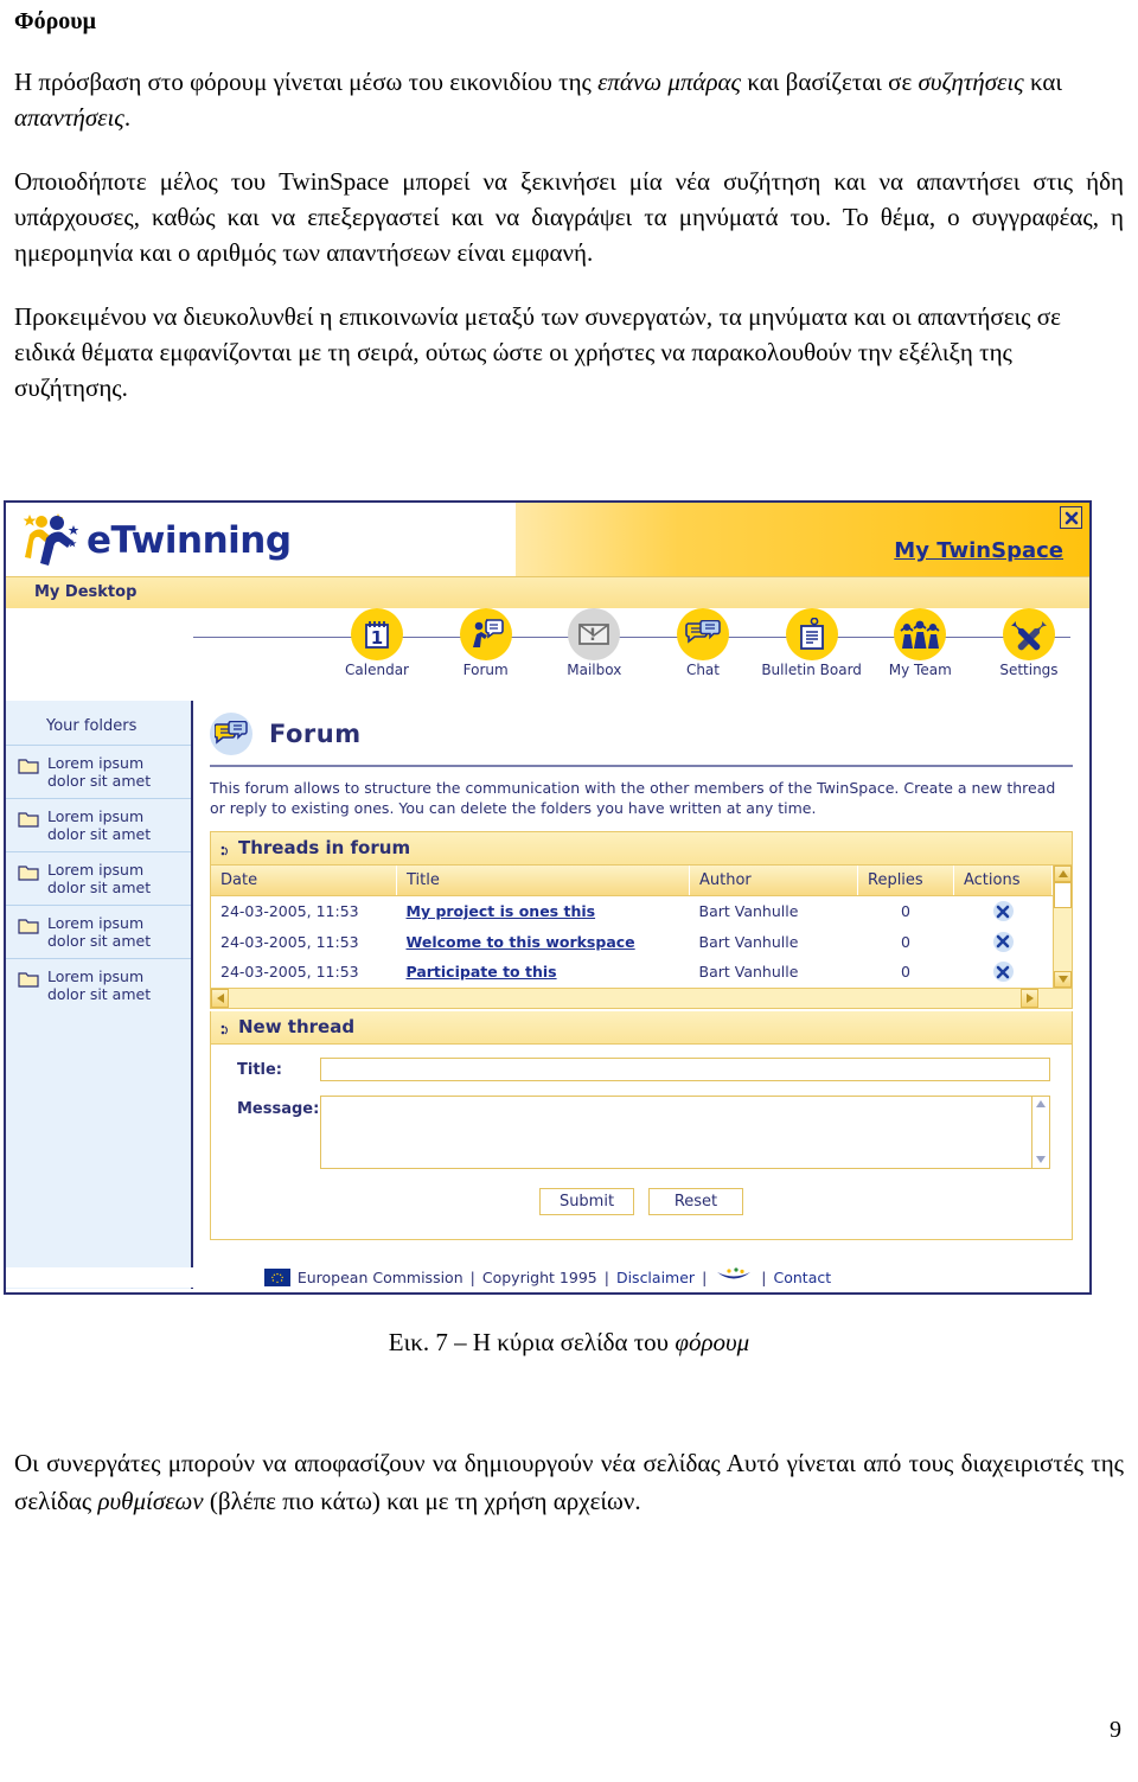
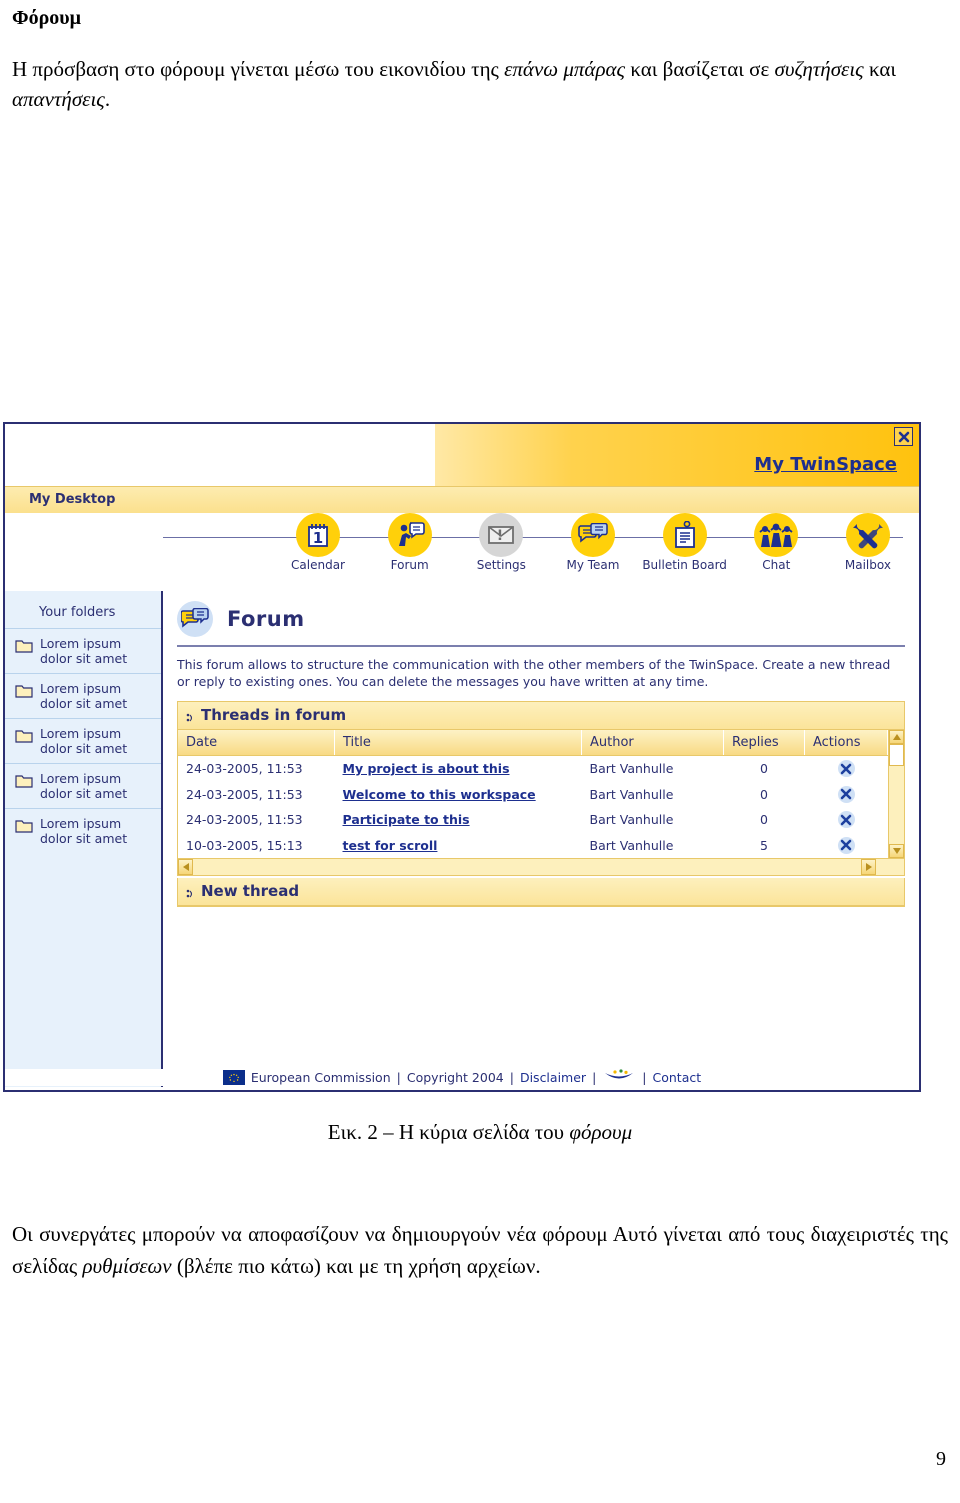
  Φόρουμ
  Η πρόσβαση στο φόρουμ γίνεται μέσω του εικονιδίου της επάνω μπάρας και βασίζεται σε συζητήσεις και απαντήσεις.
- Οποιοδήποτε μέλος του TwinSpace μπορεί να ξεκινήσει μία νέα συζήτηση και να απαντήσει στις ήδη υπάρχουσες, καθώς και να επεξεργαστεί και να διαγράψει τα μηνύματά του. Το θέμα, ο συγγραφέας, η ημερομηνία και ο αριθμός των απαντήσεων είναι εμφανή.
- Προκειμένου να διευκολυνθεί η επικοινωνία μεταξύ των συνεργατών, τα μηνύματα και οι απαντήσεις σε ειδικά θέματα εμφανίζονται με τη σειρά, ούτως ώστε οι χρήστες να παρακολουθούν την εξέλιξη της συζήτησης.
- eTwinning
  My TwinSpace
  My Desktop
  1
  Calendar
  Forum
  !
- Mailbox
+ Settings
- Chat
+ My Team
  Bulletin Board
- My Team
+ Chat
- Settings
+ Mailbox
  Your folders
  Lorem ipsum
  dolor sit amet
  Lorem ipsum
  dolor sit amet
  Lorem ipsum
  dolor sit amet
  Lorem ipsum
  dolor sit amet
  Lorem ipsum
  dolor sit amet
  Forum
- This forum allows to structure the communication with the other members of the TwinSpace. Create a new thread or reply to existing ones. You can delete the folders you have written at any time.
+ This forum allows to structure the communication with the other members of the TwinSpace. Create a new thread or reply to existing ones. You can delete the messages you have written at any time.
  Threads in forum
  Date	Title	Author	Replies	Actions
- 24-03-2005, 11:53	My project is ones this	Bart Vanhulle	0
+ 24-03-2005, 11:53	My project is about this	Bart Vanhulle	0
  24-03-2005, 11:53	Welcome to this workspace	Bart Vanhulle	0
  24-03-2005, 11:53	Participate to this	Bart Vanhulle	0
+ 10-03-2005, 15:13	test for scroll	Bart Vanhulle	5
  New thread
- Title:
- Message:
- Submit
- Reset
  European Commission
  |
- Copyright 1995
+ Copyright 2004
  |
  Disclaimer
  |
  |
  Contact
- Εικ. 7 – Η κύρια σελίδα του φόρουμ
+ Εικ. 2 – Η κύρια σελίδα του φόρουμ
- Οι συνεργάτες μπορούν να αποφασίζουν να δημιουργούν νέα σελίδας Αυτό γίνεται από τους διαχειριστές της σελίδας ρυθμίσεων (βλέπε πιο κάτω) και με τη χρήση αρχείων.
+ Οι συνεργάτες μπορούν να αποφασίζουν να δημιουργούν νέα φόρουμ Αυτό γίνεται από τους διαχειριστές της σελίδας ρυθμίσεων (βλέπε πιο κάτω) και με τη χρήση αρχείων.
  9
